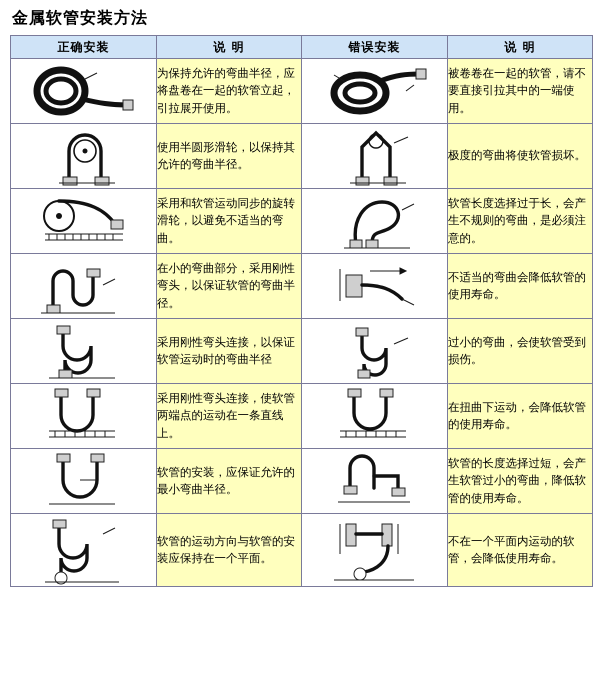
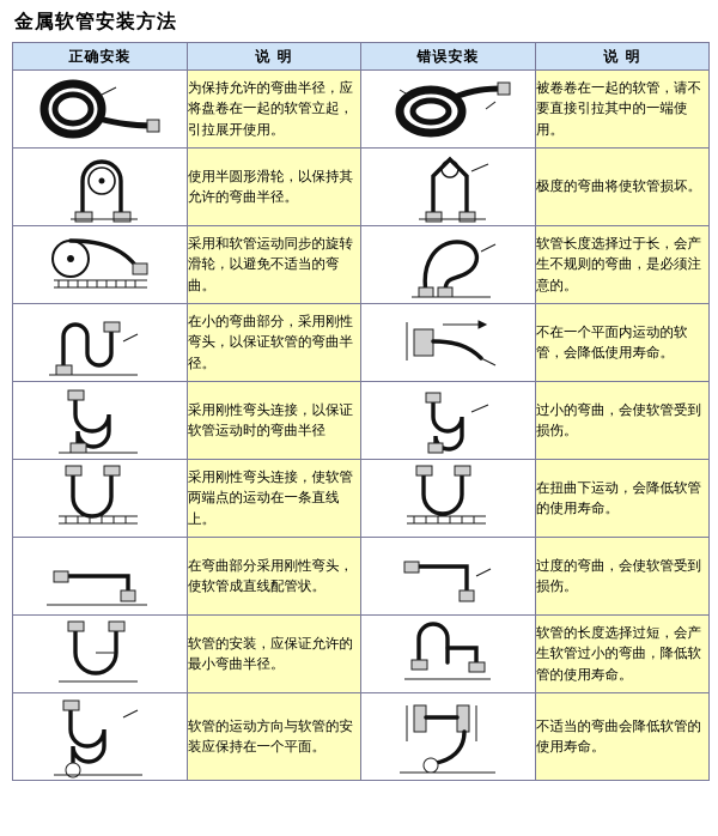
  金属软管安装方法
  正确安装	说 明	错误安装	说 明
  	为保持允许的弯曲半径，应将盘卷在一起的软管立起，引拉展开使用。		被卷卷在一起的软管，请不要直接引拉其中的一端使用。
  	使用半圆形滑轮，以保持其允许的弯曲半径。		极度的弯曲将使软管损坏。
  	采用和软管运动同步的旋转滑轮，以避免不适当的弯曲。		软管长度选择过于长，会产生不规则的弯曲，是必须注意的。
- 	在小的弯曲部分，采用刚性弯头，以保证软管的弯曲半径。		不适当的弯曲会降低软管的使用寿命。
+ 	在小的弯曲部分，采用刚性弯头，以保证软管的弯曲半径。		不在一个平面内运动的软管，会降低使用寿命。
  	采用刚性弯头连接，以保证软管运动时的弯曲半径		过小的弯曲，会使软管受到损伤。
  	采用刚性弯头连接，使软管两端点的运动在一条直线上。		在扭曲下运动，会降低软管的使用寿命。
+ 	在弯曲部分采用刚性弯头，使软管成直线配管状。		过度的弯曲，会使软管受到损伤。
  	软管的安装，应保证允许的最小弯曲半径。		软管的长度选择过短，会产生软管过小的弯曲，降低软管的使用寿命。
- 	软管的运动方向与软管的安装应保持在一个平面。		不在一个平面内运动的软管，会降低使用寿命。
+ 	软管的运动方向与软管的安装应保持在一个平面。		不适当的弯曲会降低软管的使用寿命。
